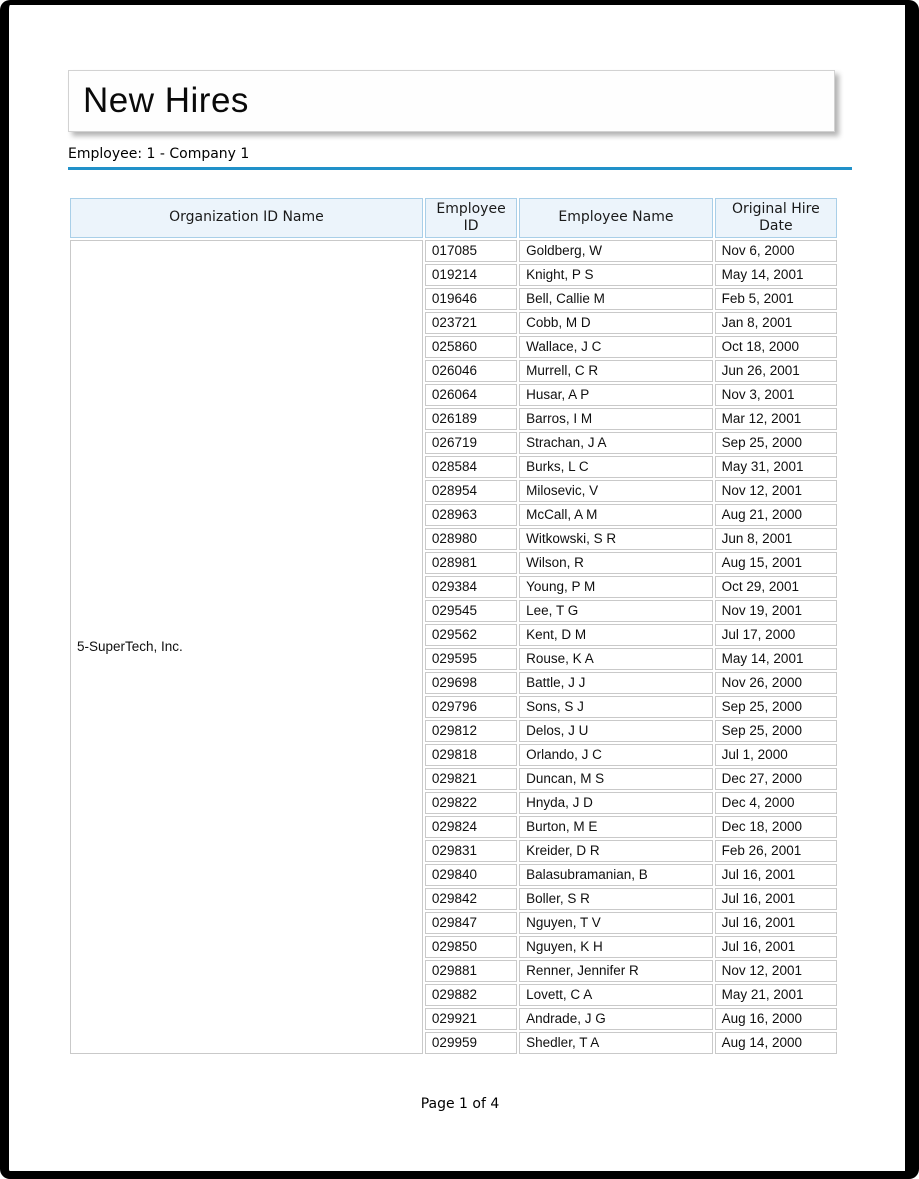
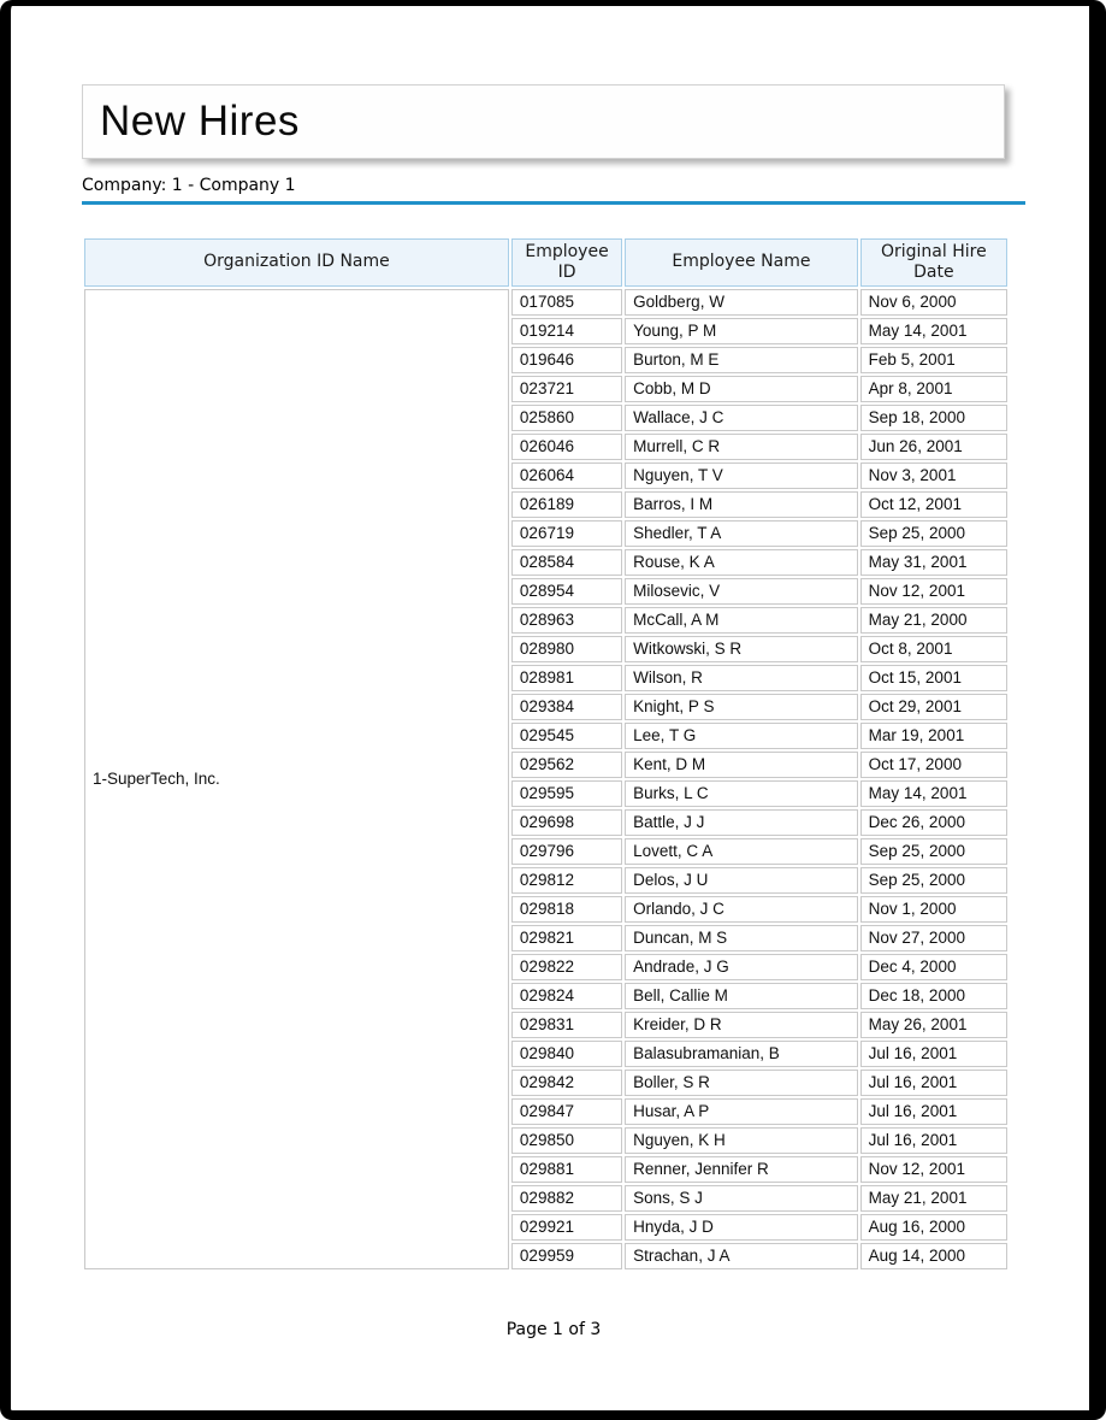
  New Hires
- Employee: 1 - Company 1
+ Company: 1 - Company 1
  Organization ID Name	Employee ID	Employee Name	Original Hire Date
- 5-SuperTech, Inc.	017085	Goldberg, W	Nov 6, 2000
+ 1-SuperTech, Inc.	017085	Goldberg, W	Nov 6, 2000
- 019214	Knight, P S	May 14, 2001
+ 019214	Young, P M	May 14, 2001
- 019646	Bell, Callie M	Feb 5, 2001
+ 019646	Burton, M E	Feb 5, 2001
- 023721	Cobb, M D	Jan 8, 2001
+ 023721	Cobb, M D	Apr 8, 2001
- 025860	Wallace, J C	Oct 18, 2000
+ 025860	Wallace, J C	Sep 18, 2000
  026046	Murrell, C R	Jun 26, 2001
- 026064	Husar, A P	Nov 3, 2001
+ 026064	Nguyen, T V	Nov 3, 2001
- 026189	Barros, I M	Mar 12, 2001
+ 026189	Barros, I M	Oct 12, 2001
- 026719	Strachan, J A	Sep 25, 2000
+ 026719	Shedler, T A	Sep 25, 2000
- 028584	Burks, L C	May 31, 2001
+ 028584	Rouse, K A	May 31, 2001
  028954	Milosevic, V	Nov 12, 2001
- 028963	McCall, A M	Aug 21, 2000
+ 028963	McCall, A M	May 21, 2000
- 028980	Witkowski, S R	Jun 8, 2001
+ 028980	Witkowski, S R	Oct 8, 2001
- 028981	Wilson, R	Aug 15, 2001
+ 028981	Wilson, R	Oct 15, 2001
- 029384	Young, P M	Oct 29, 2001
+ 029384	Knight, P S	Oct 29, 2001
- 029545	Lee, T G	Nov 19, 2001
+ 029545	Lee, T G	Mar 19, 2001
- 029562	Kent, D M	Jul 17, 2000
+ 029562	Kent, D M	Oct 17, 2000
- 029595	Rouse, K A	May 14, 2001
+ 029595	Burks, L C	May 14, 2001
- 029698	Battle, J J	Nov 26, 2000
+ 029698	Battle, J J	Dec 26, 2000
- 029796	Sons, S J	Sep 25, 2000
+ 029796	Lovett, C A	Sep 25, 2000
  029812	Delos, J U	Sep 25, 2000
- 029818	Orlando, J C	Jul 1, 2000
+ 029818	Orlando, J C	Nov 1, 2000
- 029821	Duncan, M S	Dec 27, 2000
+ 029821	Duncan, M S	Nov 27, 2000
- 029822	Hnyda, J D	Dec 4, 2000
+ 029822	Andrade, J G	Dec 4, 2000
- 029824	Burton, M E	Dec 18, 2000
+ 029824	Bell, Callie M	Dec 18, 2000
- 029831	Kreider, D R	Feb 26, 2001
+ 029831	Kreider, D R	May 26, 2001
  029840	Balasubramanian, B	Jul 16, 2001
  029842	Boller, S R	Jul 16, 2001
- 029847	Nguyen, T V	Jul 16, 2001
+ 029847	Husar, A P	Jul 16, 2001
  029850	Nguyen, K H	Jul 16, 2001
  029881	Renner, Jennifer R	Nov 12, 2001
- 029882	Lovett, C A	May 21, 2001
+ 029882	Sons, S J	May 21, 2001
- 029921	Andrade, J G	Aug 16, 2000
+ 029921	Hnyda, J D	Aug 16, 2000
- 029959	Shedler, T A	Aug 14, 2000
+ 029959	Strachan, J A	Aug 14, 2000
- Page 1 of 4
+ Page 1 of 3
